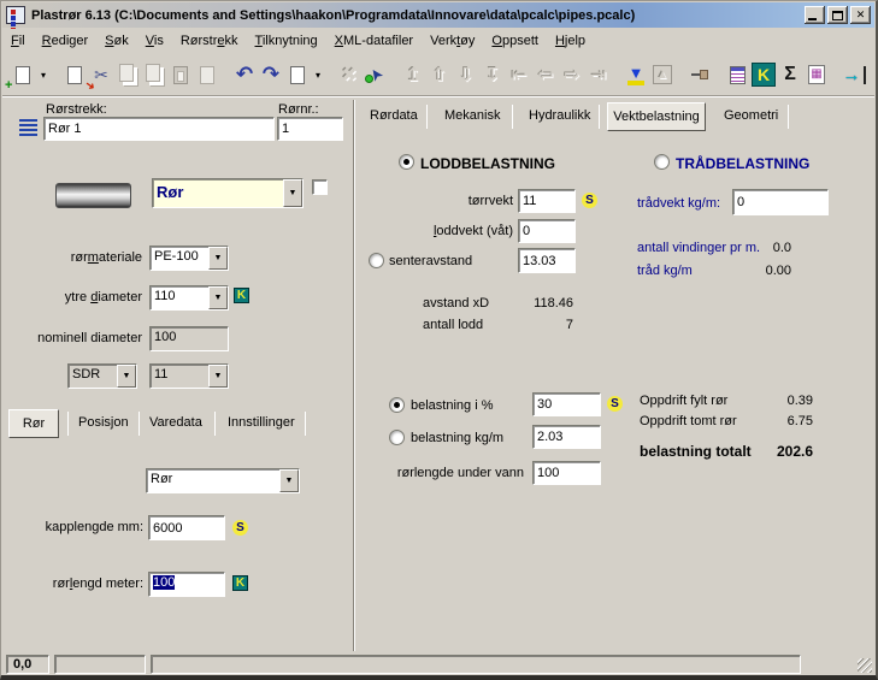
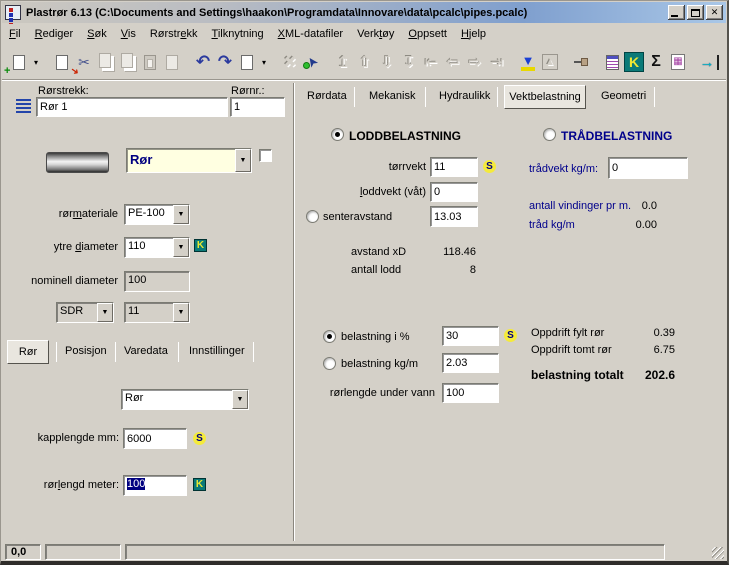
  Plastrør 6.13 (C:\Documents and Settings\haakon\Programdata\Innovare\data\pcalc\pipes.pcalc)
  ✕
  Fil
  Rediger
  Søk
  Vis
  Rørstrekk
  Tilknytning
  XML-datafiler
  Verktøy
  Oppsett
  Hjelp
  +
  ▾
  ✂
  ↶
  ↷
  ▾
  ✖
  ↥
  ⇧
  ⇩
  ↧
  ⇤
  ⇦
  ⇨
  ⇥
  ▼
  ▲
  K
  Σ
  ▦
  →
  Rørstrekk:
  Rør 1
  Rørnr.:
  1
  Rør
  rørmateriale
  PE-100
  ytre diameter
  110
  K
  nominell diameter
  100
  SDR
  11
  Rør
  Posisjon
  Varedata
  Innstillinger
  Rør
  kapplengde mm:
  6000
  S
  rørlengd meter:
  100
  K
  Rørdata
  Mekanisk
  Hydraulikk
  Vektbelastning
  Geometri
  LODDBELASTNING
  TRÅDBELASTNING
  tørrvekt
  11
  S
  loddvekt (våt)
  0
  senteravstand
  13.03
  avstand xD
  118.46
  antall lodd
- 7
+ 8
  trådvekt kg/m:
  0
  antall vindinger pr m.
  0.0
  tråd kg/m
  0.00
  belastning i %
  30
  S
  belastning kg/m
  2.03
  rørlengde under vann
  100
  Oppdrift fylt rør
  0.39
  Oppdrift tomt rør
  6.75
  belastning totalt
  202.6
  0,0
